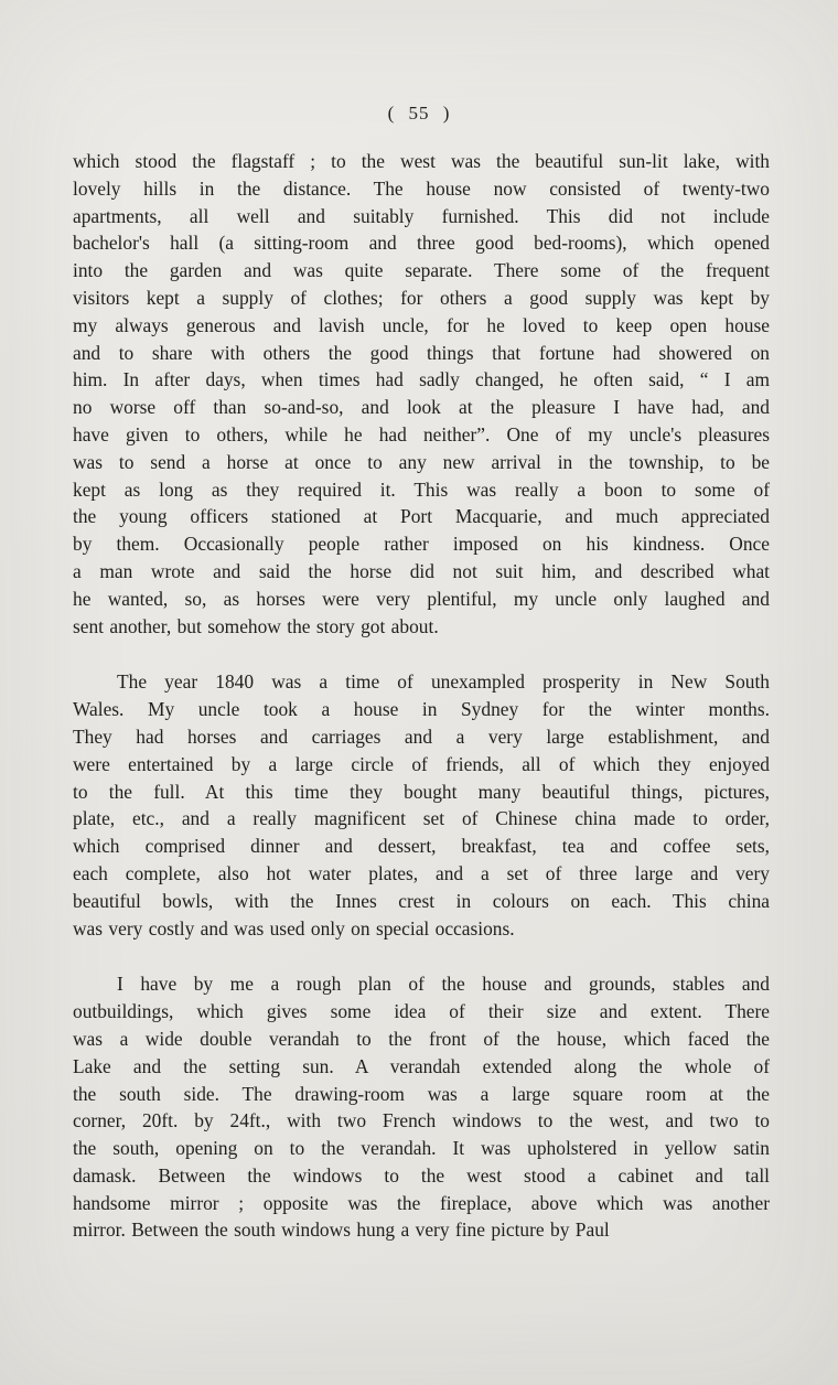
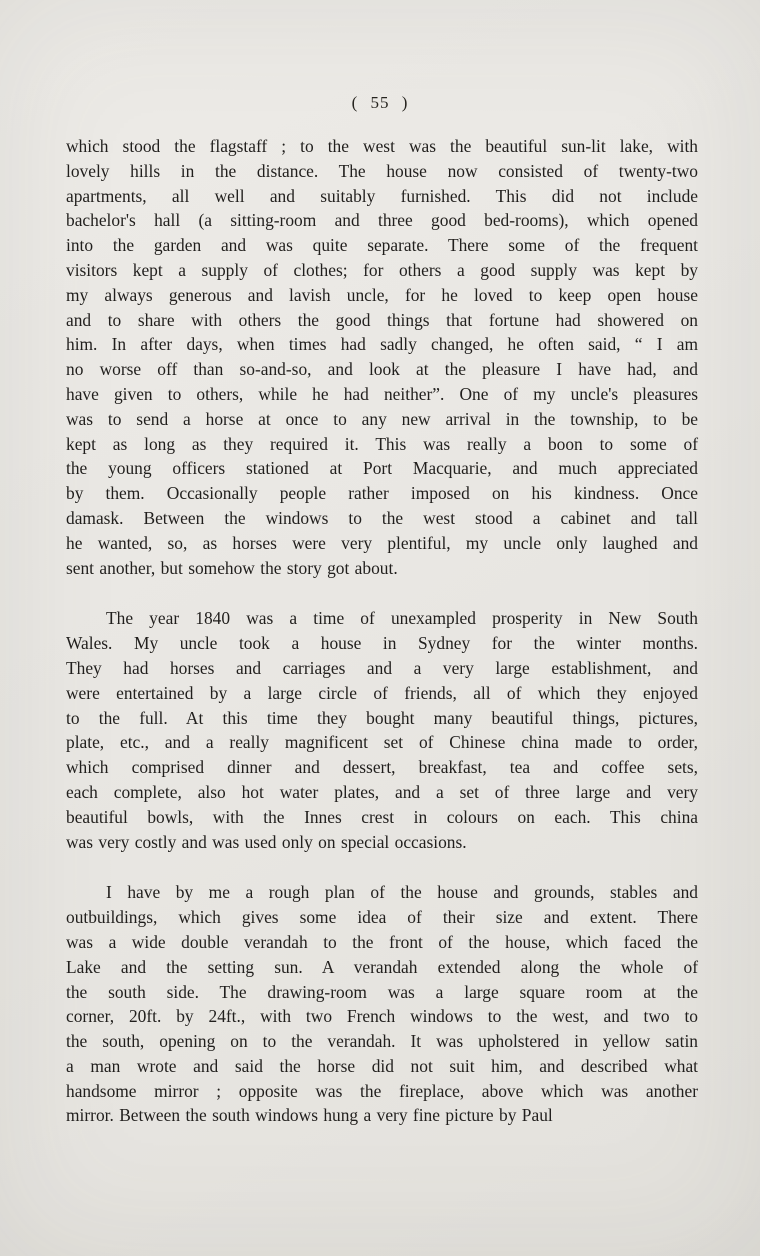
  ( 55 )
  which stood the flagstaff ; to the west was the beautiful sun-lit lake, with
  lovely hills in the distance. The house now consisted of twenty-two
  apartments, all well and suitably furnished. This did not include
  bachelor's hall (a sitting-room and three good bed-rooms), which opened
  into the garden and was quite separate. There some of the frequent
  visitors kept a supply of clothes; for others a good supply was kept by
  my always generous and lavish uncle, for he loved to keep open house
  and to share with others the good things that fortune had showered on
  him. In after days, when times had sadly changed, he often said, “ I am
  no worse off than so-and-so, and look at the pleasure I have had, and
  have given to others, while he had neither”. One of my uncle's pleasures
  was to send a horse at once to any new arrival in the township, to be
  kept as long as they required it. This was really a boon to some of
  the young officers stationed at Port Macquarie, and much appreciated
  by them. Occasionally people rather imposed on his kindness. Once
- a man wrote and said the horse did not suit him, and described what
+ damask. Between the windows to the west stood a cabinet and tall
  he wanted, so, as horses were very plentiful, my uncle only laughed and
  sent another, but somehow the story got about.
  The year 1840 was a time of unexampled prosperity in New South
  Wales. My uncle took a house in Sydney for the winter months.
  They had horses and carriages and a very large establishment, and
  were entertained by a large circle of friends, all of which they enjoyed
  to the full. At this time they bought many beautiful things, pictures,
  plate, etc., and a really magnificent set of Chinese china made to order,
  which comprised dinner and dessert, breakfast, tea and coffee sets,
  each complete, also hot water plates, and a set of three large and very
  beautiful bowls, with the Innes crest in colours on each. This china
  was very costly and was used only on special occasions.
  I have by me a rough plan of the house and grounds, stables and
  outbuildings, which gives some idea of their size and extent. There
  was a wide double verandah to the front of the house, which faced the
  Lake and the setting sun. A verandah extended along the whole of
  the south side. The drawing-room was a large square room at the
  corner, 20ft. by 24ft., with two French windows to the west, and two to
  the south, opening on to the verandah. It was upholstered in yellow satin
- damask. Between the windows to the west stood a cabinet and tall
+ a man wrote and said the horse did not suit him, and described what
  handsome mirror ; opposite was the fireplace, above which was another
  mirror. Between the south windows hung a very fine picture by Paul
